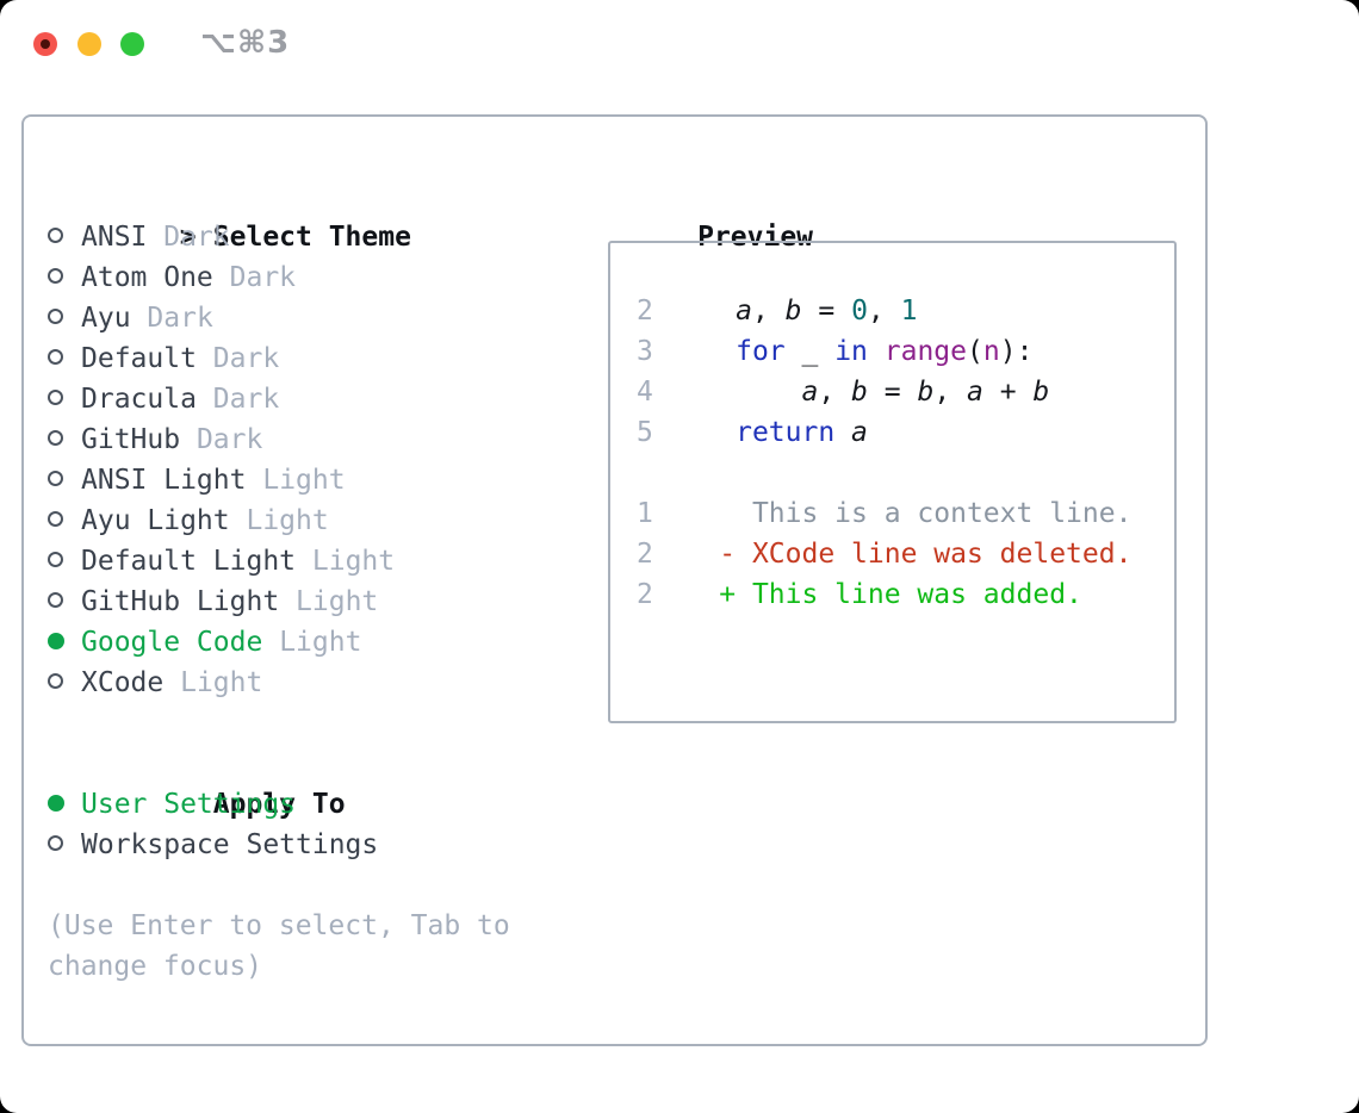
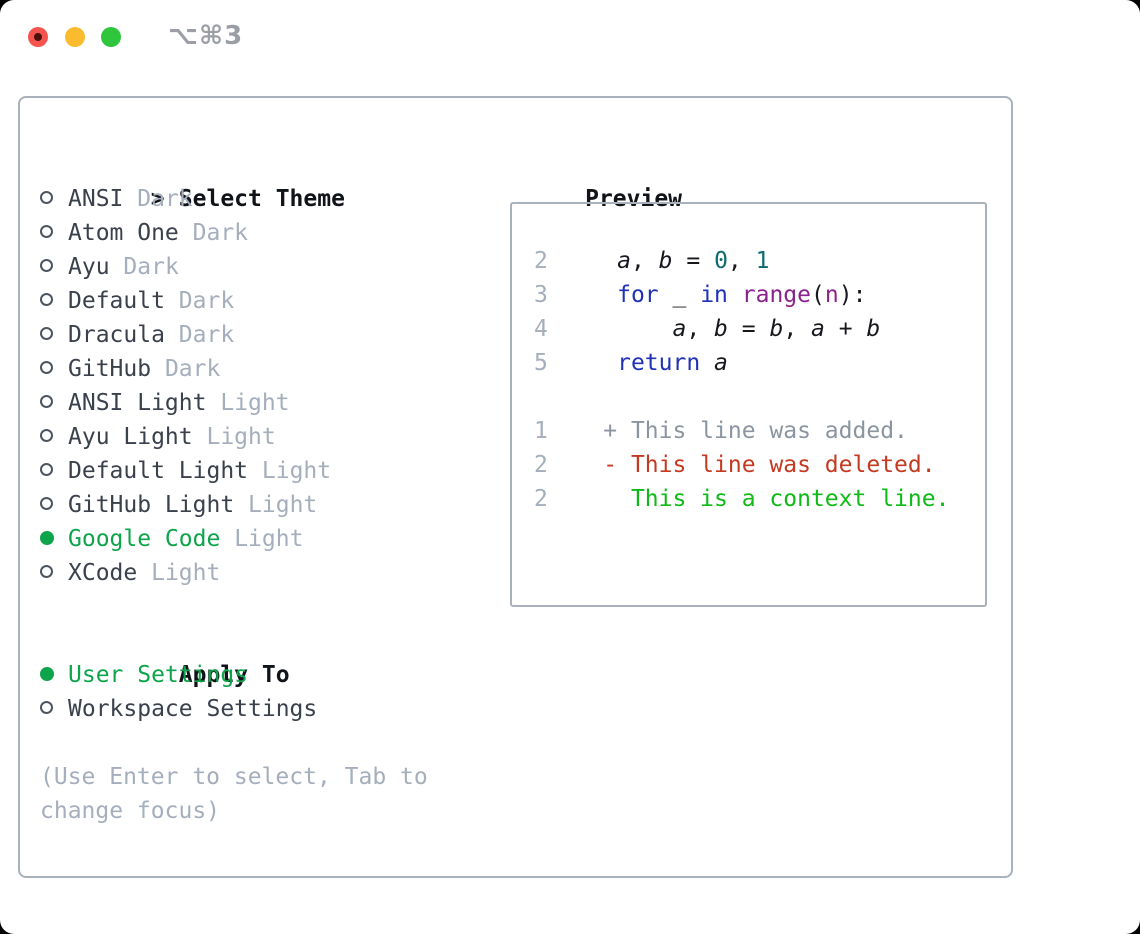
  ⌥⌘3
  > Select Theme
  ANSI Dark
  Atom One Dark
  Ayu Dark
  Default Dark
  Dracula Dark
  GitHub Dark
  ANSI Light Light
  Ayu Light Light
  Default Light Light
  GitHub Light Light
  Google Code Light
  XCode Light
  Apply To
  User Settings
  Workspace Settings
  (Use Enter to select, Tab to
  change focus)
  Preview
  2 a, b = 0, 1
  3 for _ in range(n):
  4 a, b = b, a + b
  5 return a
- 1 This is a context line.
+ 1 + This line was added.
- 2 - XCode line was deleted.
+ 2 - This line was deleted.
- 2 + This line was added.
+ 2 This is a context line.
